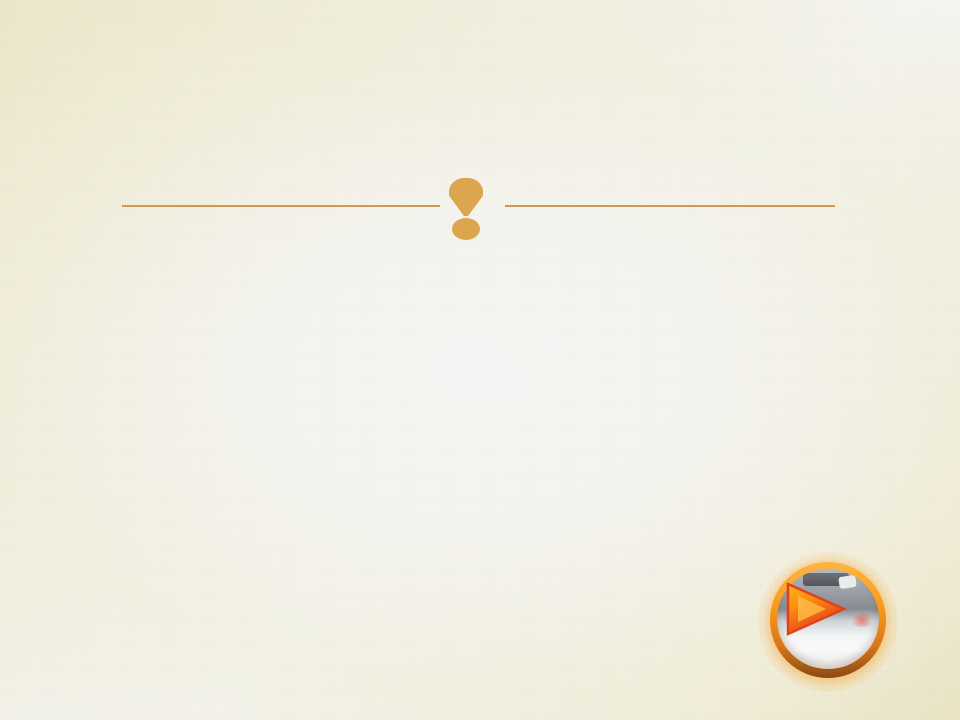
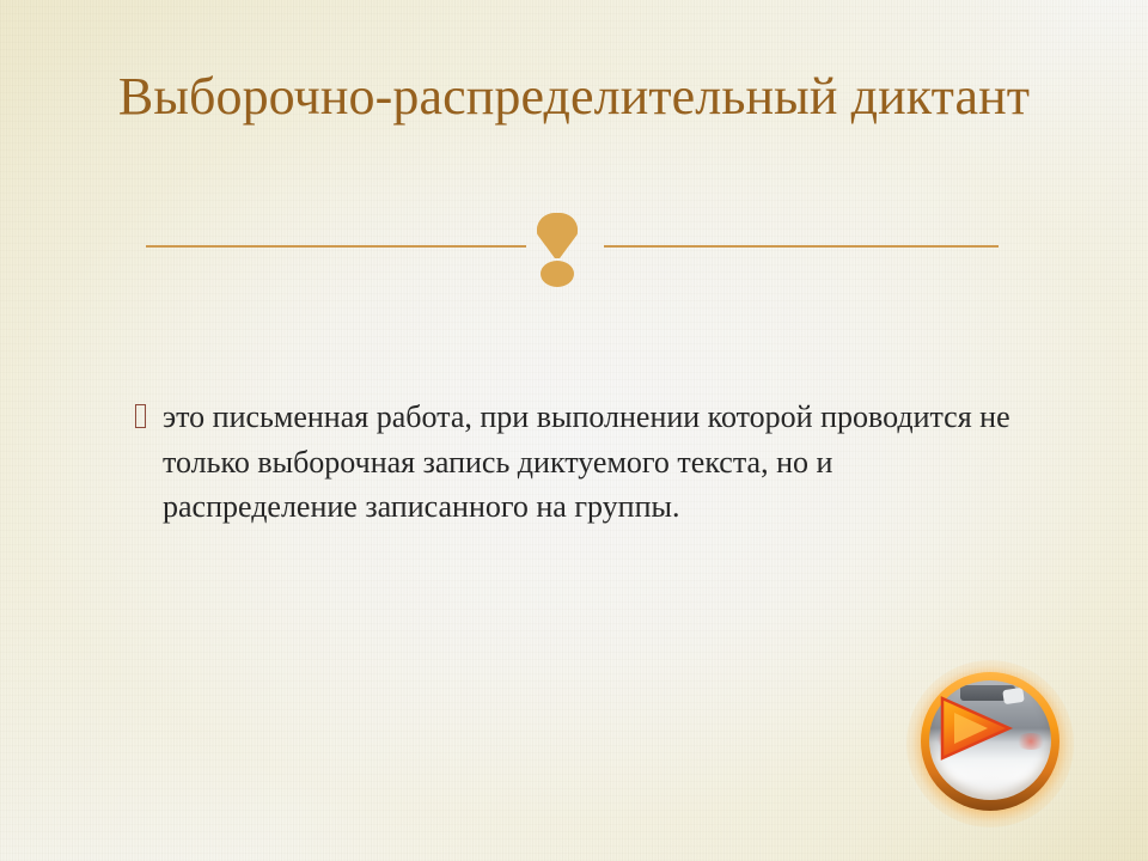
+ Выборочно-распределительный диктант
+ это письменная работа, при выполнении которой проводится не только выборочная запись диктуемого текста, но и распределение записанного на группы.
